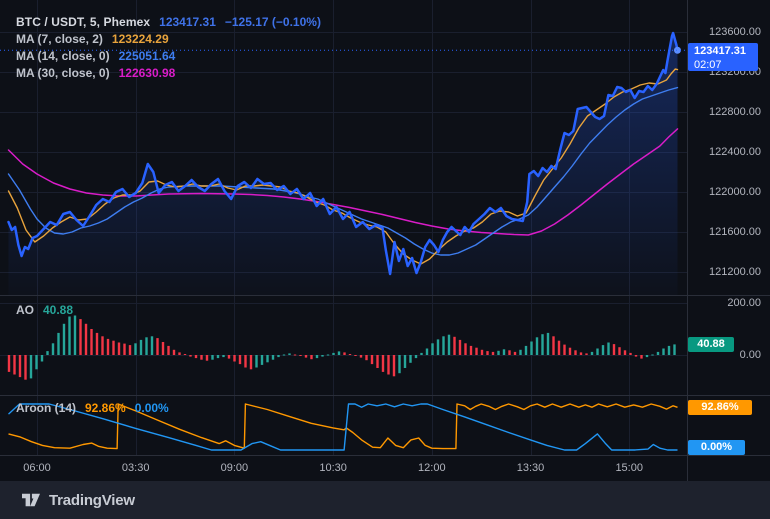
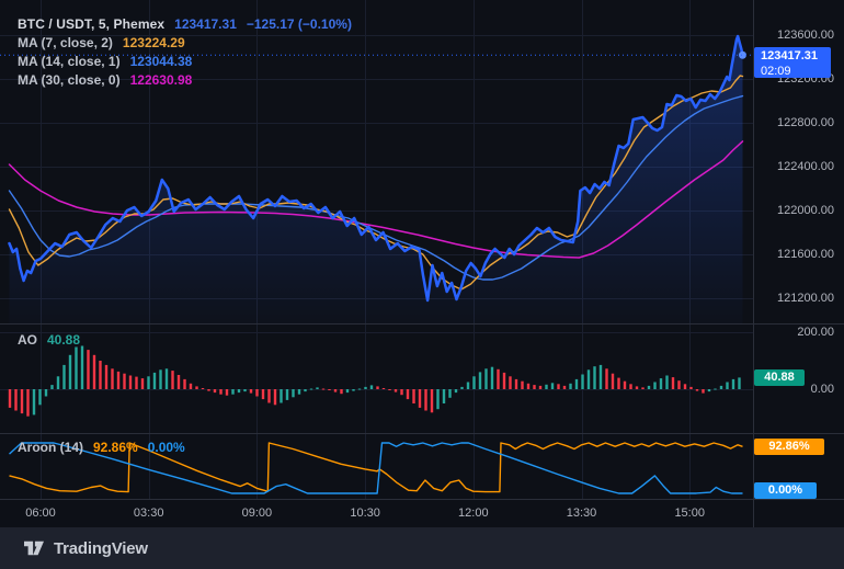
  BTC / USDT, 5, Phemex
  123417.31
  −125.17 (−0.10%)
  MA (7, close, 2)
  123224.29
- MA (14, close, 0)
+ MA (14, close, 1)
- 225051.64
+ 123044.38
  MA (30, close, 0)
  122630.98
  AO
  40.88
  Aroon (14)
  92.86%
  0.00%
  123600.00
  123200.00
  122800.00
  122400.00
  122000.00
  121600.00
  121200.00
  200.00
  0.00
  06:00
  03:30
  09:00
  10:30
  12:00
  13:30
  15:00
  123417.31
- 02:07
+ 02:09
  40.88
  92.86%
  0.00%
  TradingView
